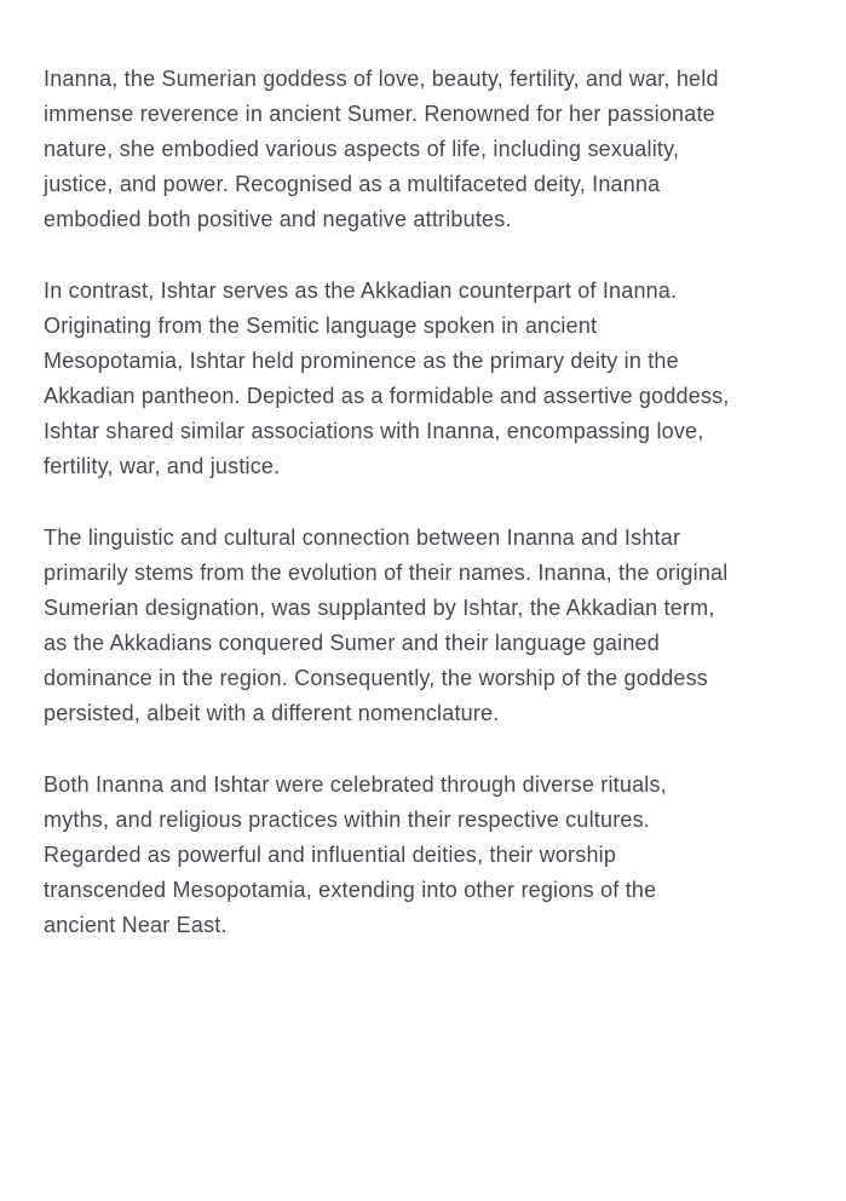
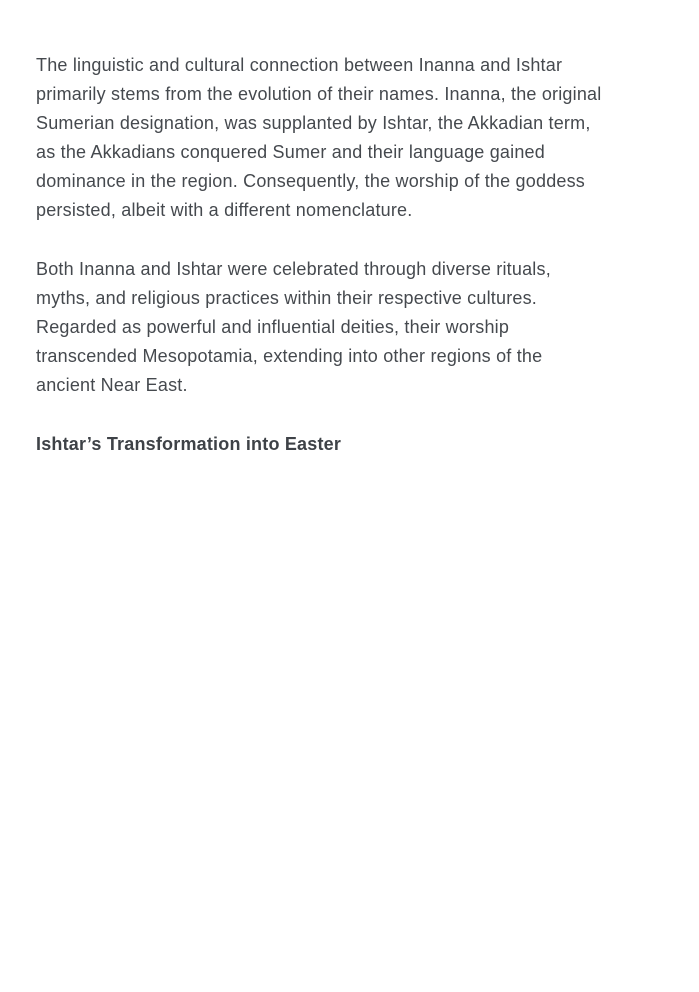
- Inanna, the Sumerian goddess of love, beauty, fertility, and war, held
- immense reverence in ancient Sumer. Renowned for her passionate
- nature, she embodied various aspects of life, including sexuality,
- justice, and power. Recognised as a multifaceted deity, Inanna
- embodied both positive and negative attributes.
- In contrast, Ishtar serves as the Akkadian counterpart of Inanna.
- Originating from the Semitic language spoken in ancient
- Mesopotamia, Ishtar held prominence as the primary deity in the
- Akkadian pantheon. Depicted as a formidable and assertive goddess,
- Ishtar shared similar associations with Inanna, encompassing love,
- fertility, war, and justice.
  The linguistic and cultural connection between Inanna and Ishtar
  primarily stems from the evolution of their names. Inanna, the original
  Sumerian designation, was supplanted by Ishtar, the Akkadian term,
  as the Akkadians conquered Sumer and their language gained
  dominance in the region. Consequently, the worship of the goddess
  persisted, albeit with a different nomenclature.
  Both Inanna and Ishtar were celebrated through diverse rituals,
  myths, and religious practices within their respective cultures.
  Regarded as powerful and influential deities, their worship
  transcended Mesopotamia, extending into other regions of the
  ancient Near East.
+ Ishtar’s Transformation into Easter
